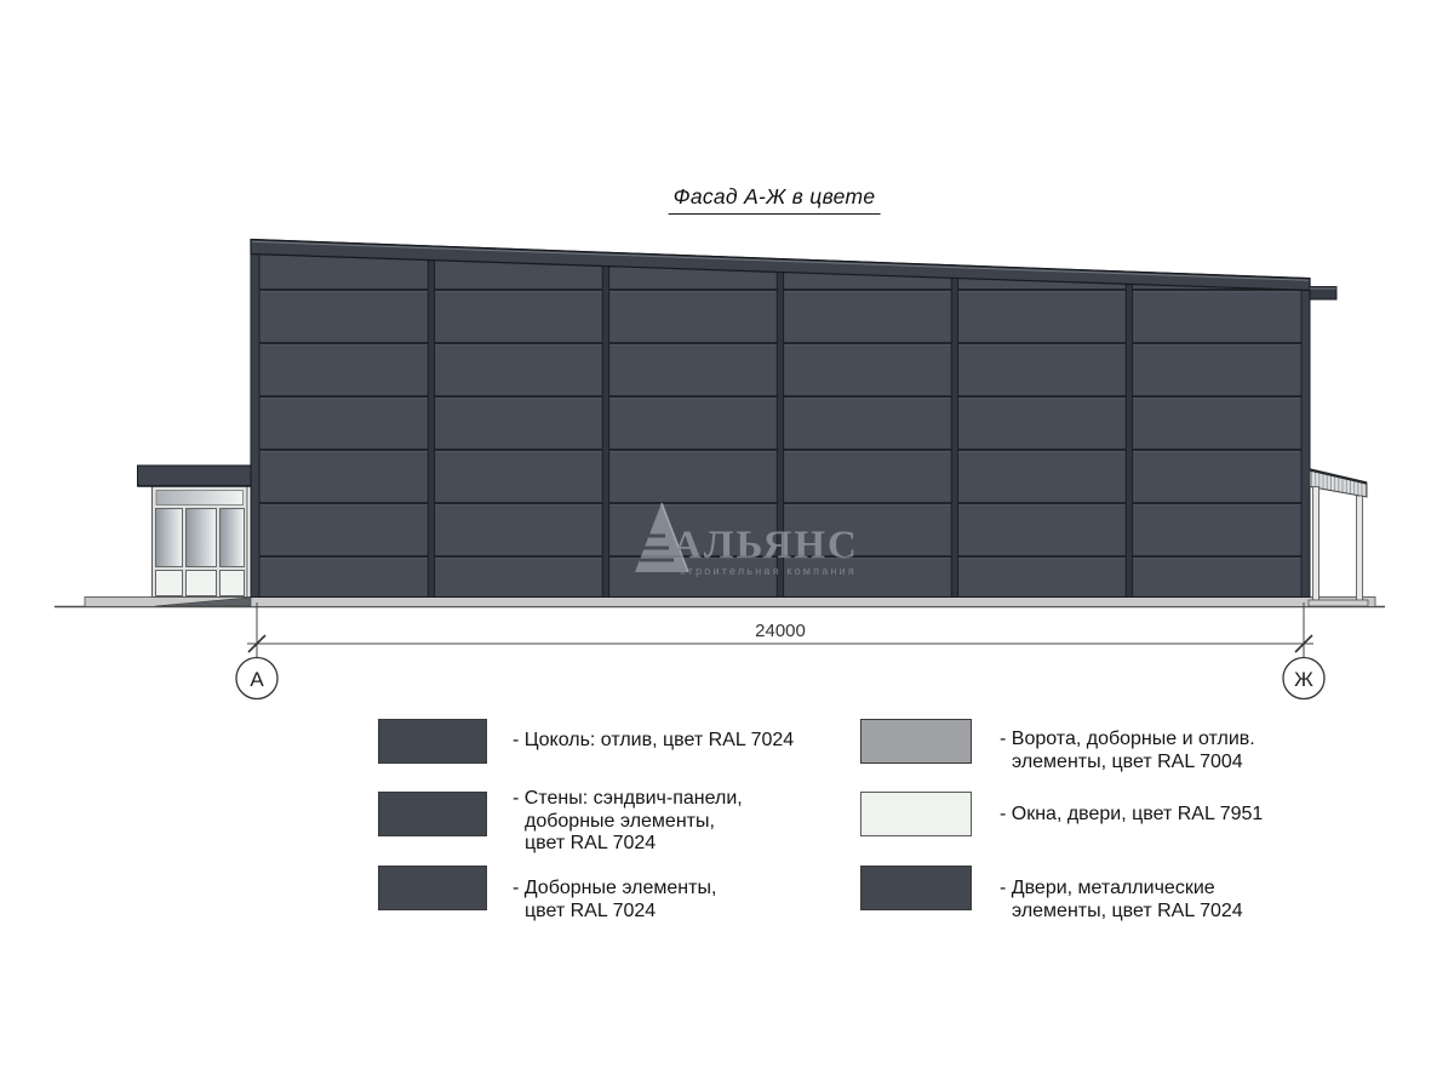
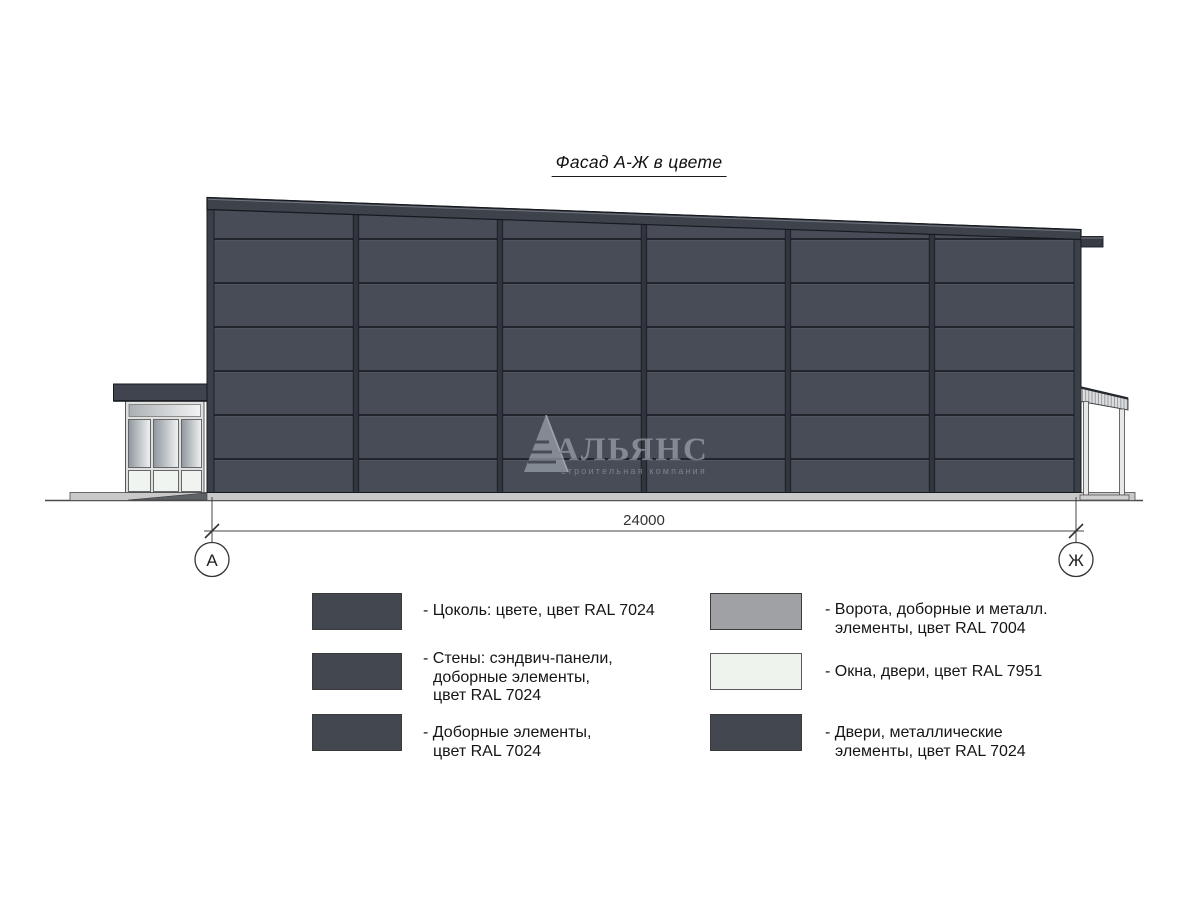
  Фасад А-Ж в цвете
  АЛЬЯНС
  строительная компания
  24000
  А
  Ж
- - Цоколь: отлив, цвет RAL 7024
+ - Цоколь: цвете, цвет RAL 7024
  - Стены: сэндвич-панели,
  доборные элементы,
  цвет RAL 7024
  - Доборные элементы,
  цвет RAL 7024
- - Ворота, доборные и отлив.
+ - Ворота, доборные и металл.
  элементы, цвет RAL 7004
  - Окна, двери, цвет RAL 7951
  - Двери, металлические
  элементы, цвет RAL 7024
